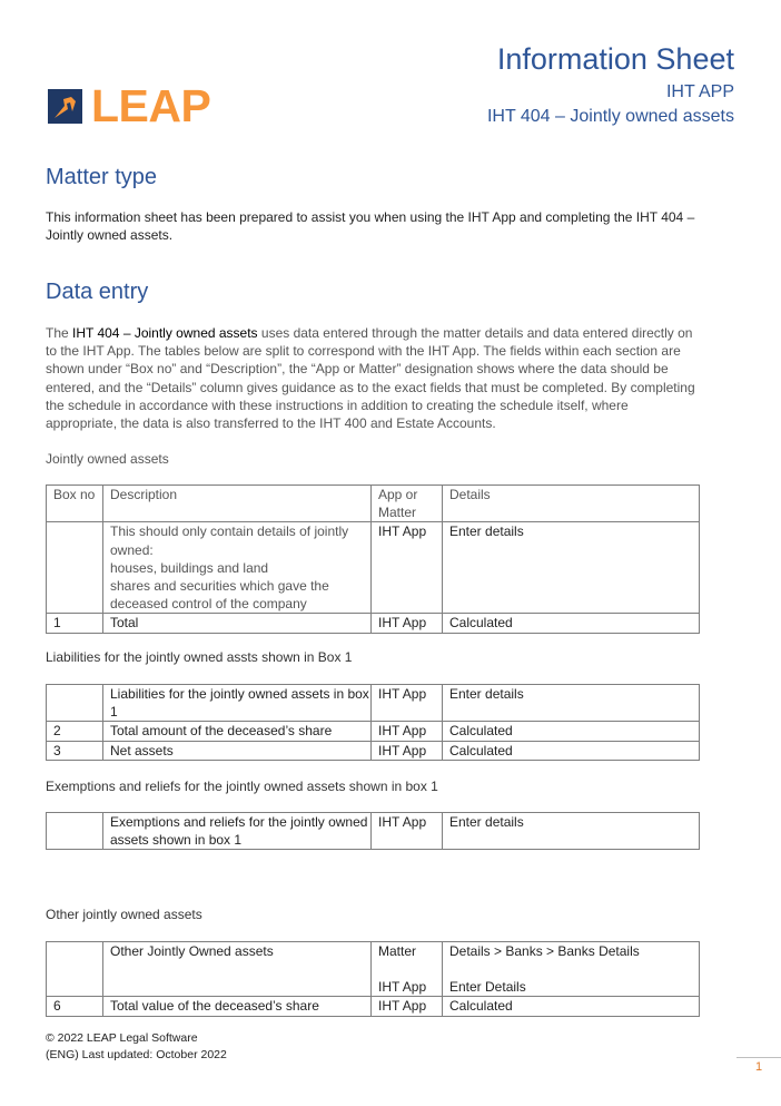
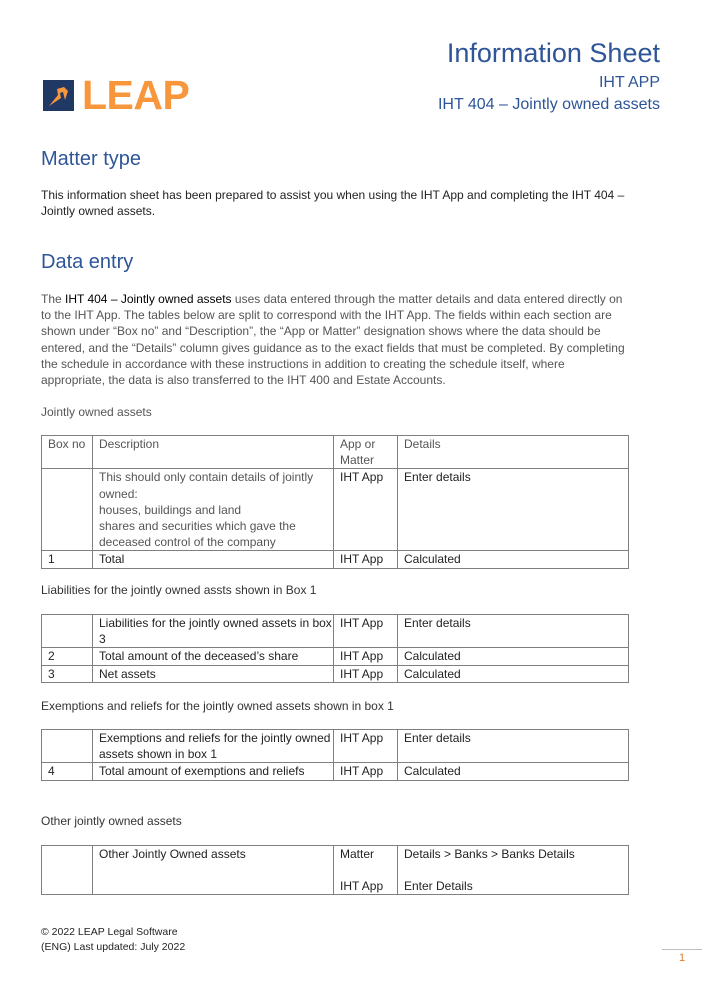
  LEAP
  Information Sheet
  IHT APP
  IHT 404 – Jointly owned assets
  Matter type
  This information sheet has been prepared to assist you when using the IHT App and completing the IHT 404 – Jointly owned assets.
  Data entry
  The IHT 404 – Jointly owned assets uses data entered through the matter details and data entered directly on to the IHT App. The tables below are split to correspond with the IHT App. The fields within each section are shown under “Box no” and “Description”, the “App or Matter” designation shows where the data should be entered, and the “Details” column gives guidance as to the exact fields that must be completed. By completing the schedule in accordance with these instructions in addition to creating the schedule itself, where appropriate, the data is also transferred to the IHT 400 and Estate Accounts.
  Jointly owned assets
  Box no	Description	App or Matter	Details
  	This should only contain details of jointly owned: houses, buildings and land shares and securities which gave the deceased control of the company	IHT App	Enter details
  1	Total	IHT App	Calculated
  Liabilities for the jointly owned assts shown in Box 1
- 	Liabilities for the jointly owned assets in box 1	IHT App	Enter details
+ 	Liabilities for the jointly owned assets in box 3	IHT App	Enter details
  2	Total amount of the deceased’s share	IHT App	Calculated
  3	Net assets	IHT App	Calculated
  Exemptions and reliefs for the jointly owned assets shown in box 1
  	Exemptions and reliefs for the jointly owned assets shown in box 1	IHT App	Enter details
+ 4	Total amount of exemptions and reliefs	IHT App	Calculated
  Other jointly owned assets
  	Other Jointly Owned assets	Matter IHT App	Details > Banks > Banks Details Enter Details
- 6	Total value of the deceased’s share	IHT App	Calculated
  © 2022 LEAP Legal Software
- (ENG) Last updated: October 2022
+ (ENG) Last updated: July 2022
  1
